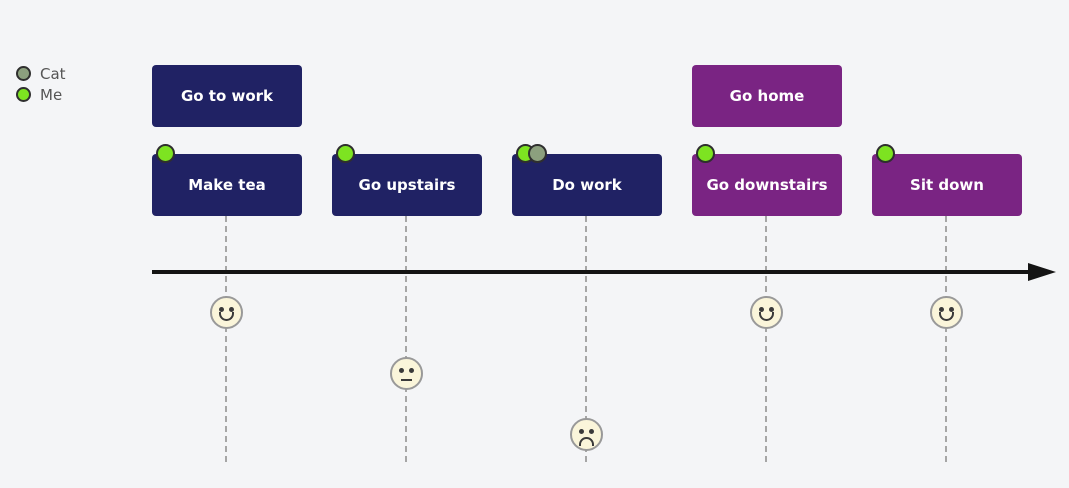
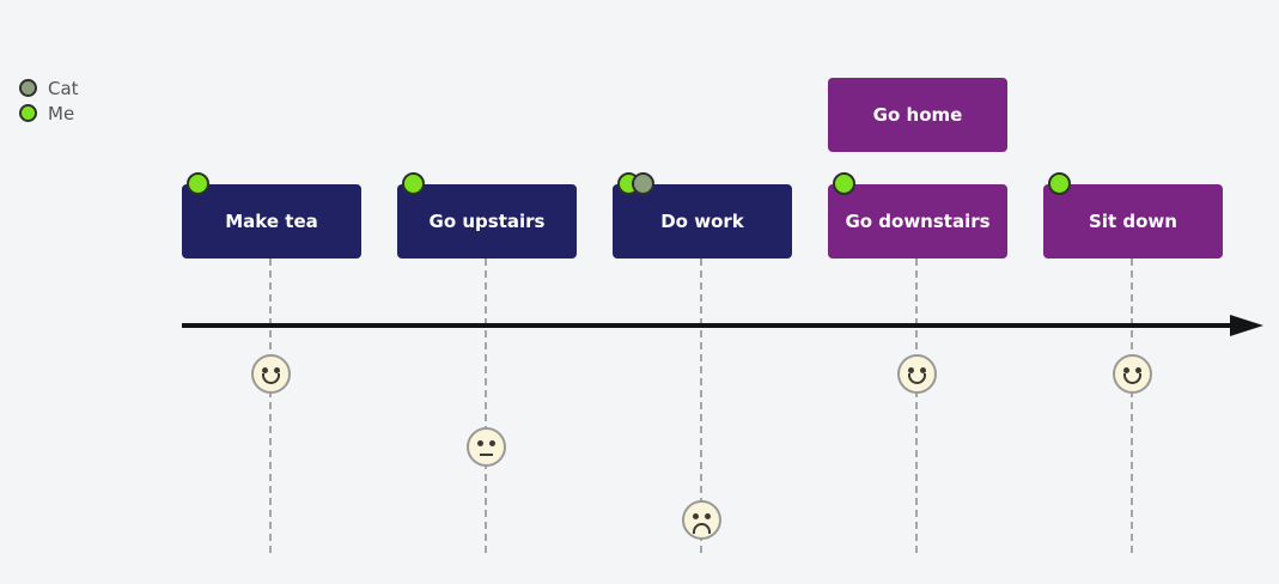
  Cat
  Me
- Go to work
  Go home
  Make tea
  Go upstairs
  Do work
  Go downstairs
  Sit down
